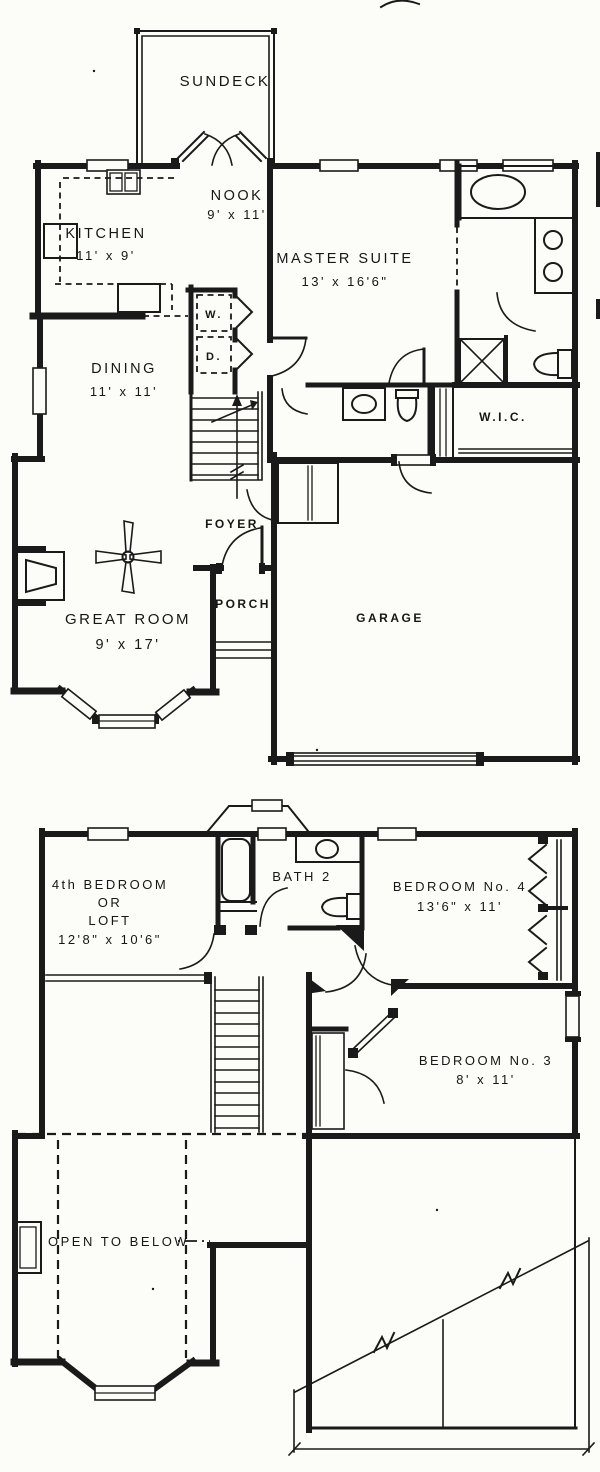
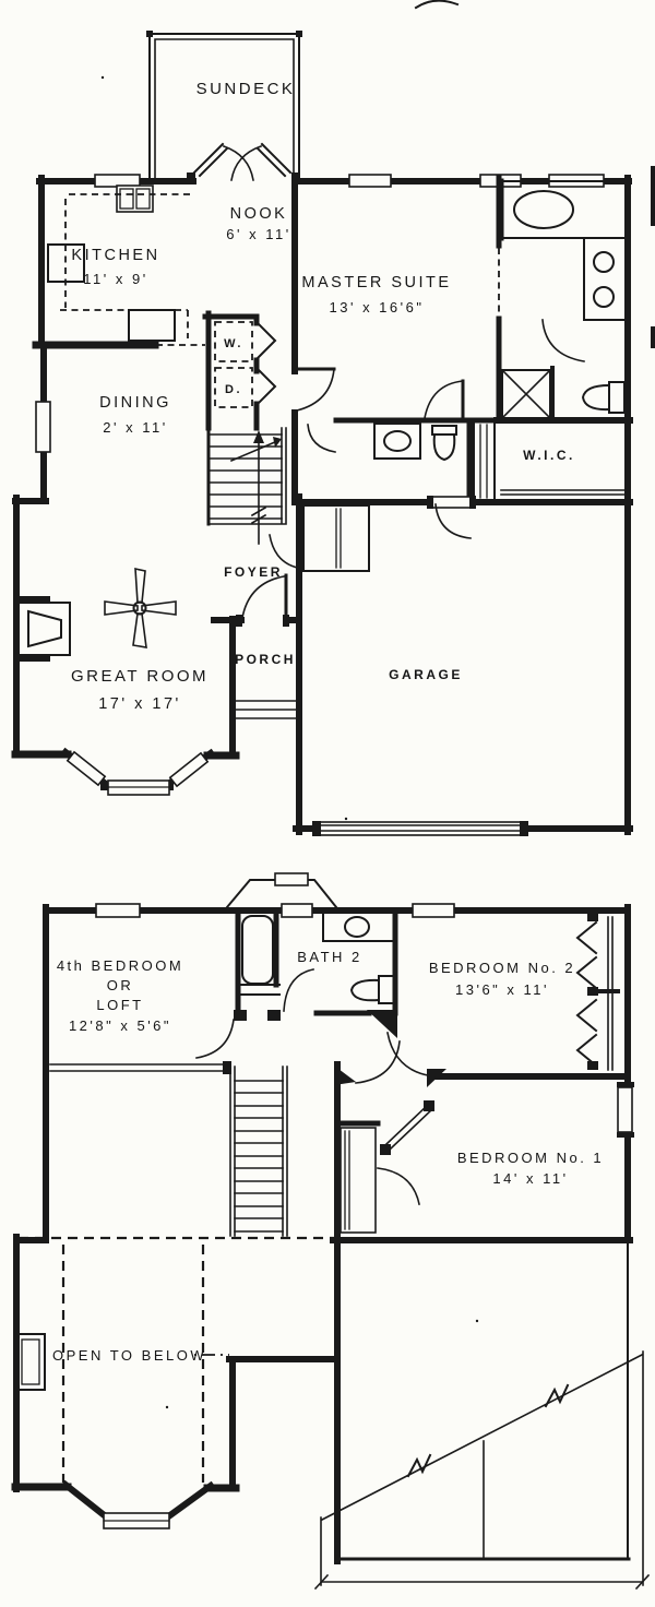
  SUNDECK
  NOOK
- 9' x 11'
+ 6' x 11'
  KITCHEN
  11' x 9'
  MASTER SUITE
  13' x 16'6"
  W.
  D.
  DINING
- 11' x 11'
+ 2' x 11'
  W.I.C.
  FOYER
  GREAT ROOM
- 9' x 17'
+ 17' x 17'
  PORCH
  GARAGE
  4th BEDROOM
  OR
  LOFT
- 12'8" x 10'6"
+ 12'8" x 5'6"
  BATH 2
- BEDROOM No. 4
+ BEDROOM No. 2
  13'6" x 11'
- BEDROOM No. 3
+ BEDROOM No. 1
- 8' x 11'
+ 14' x 11'
  OPEN TO BELOW
